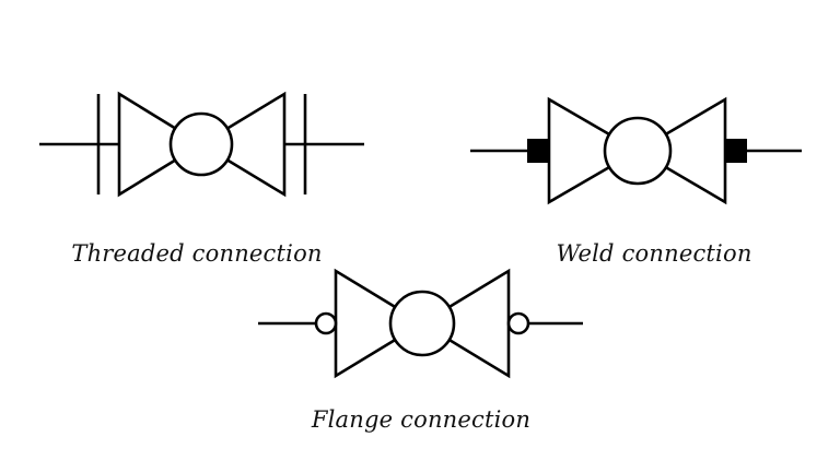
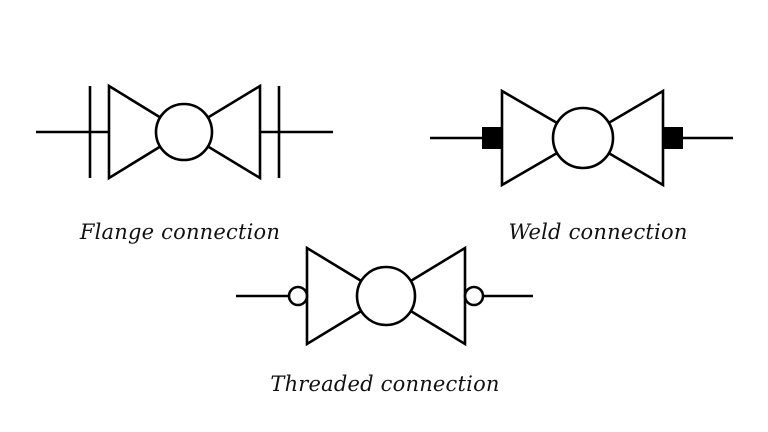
- Threaded connection
+ Flange connection
  Weld connection
- Flange connection
+ Threaded connection
